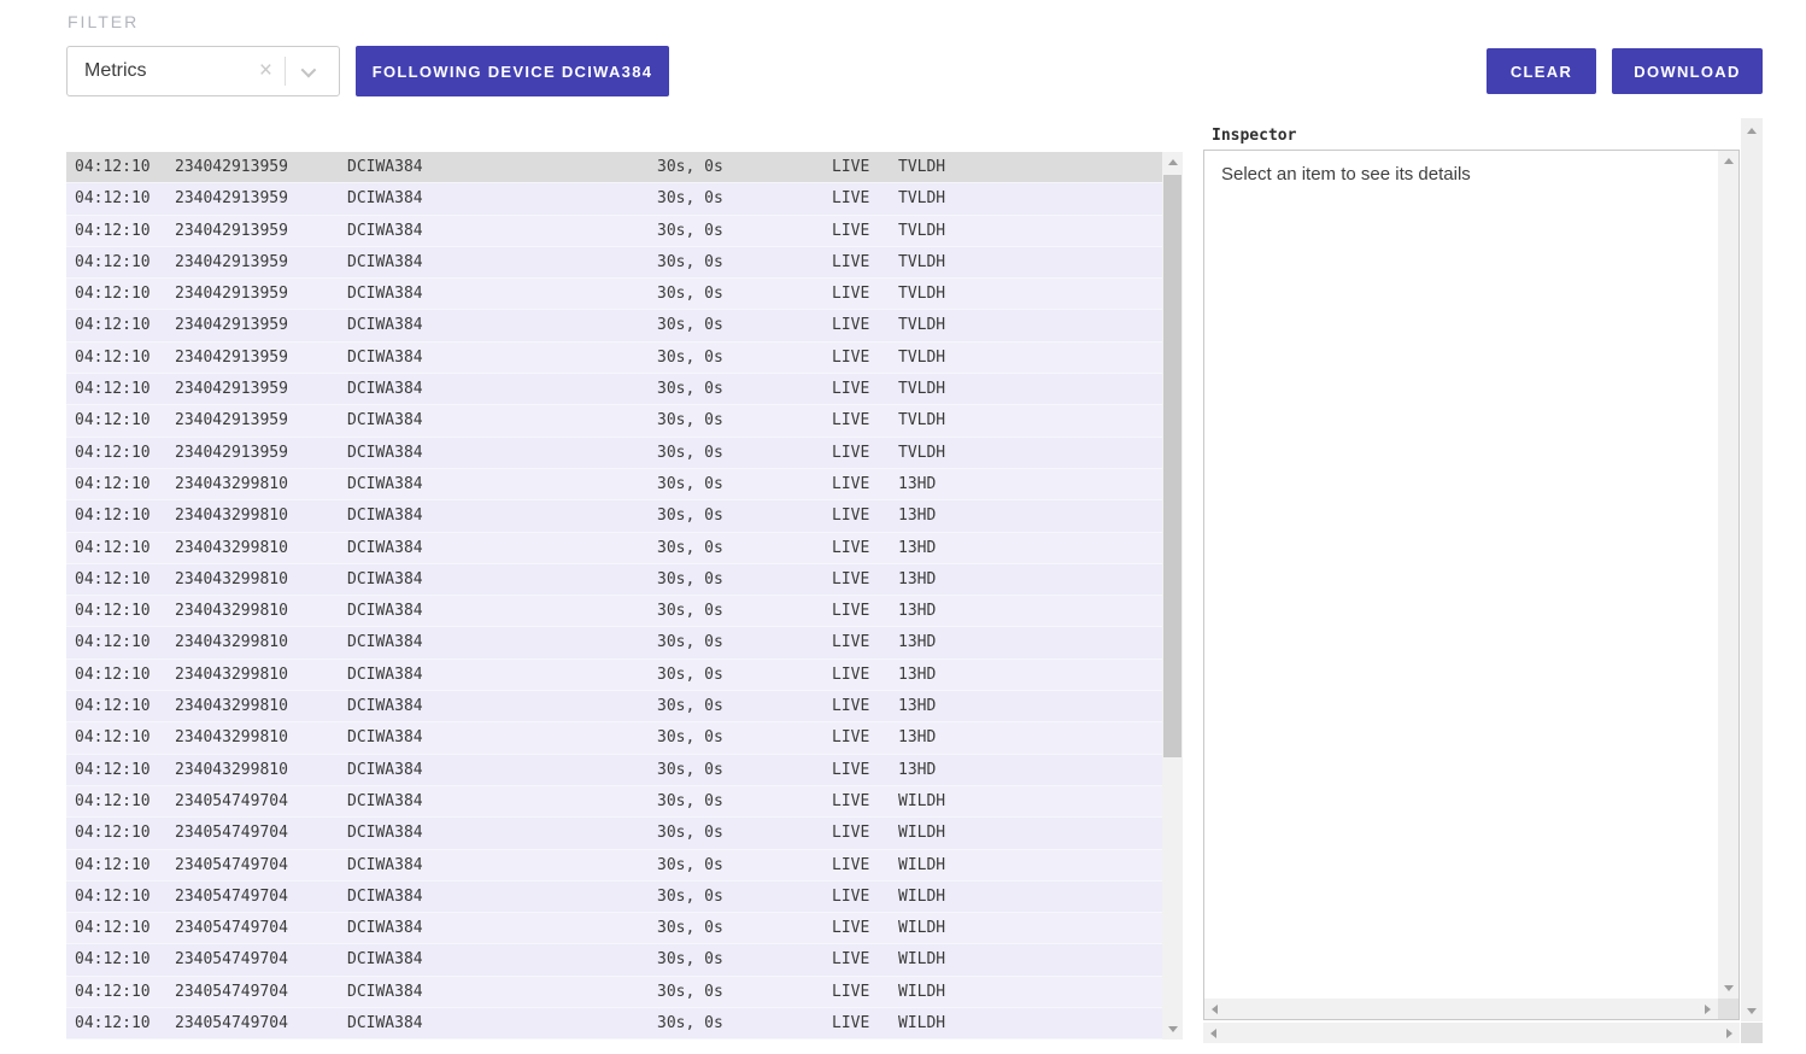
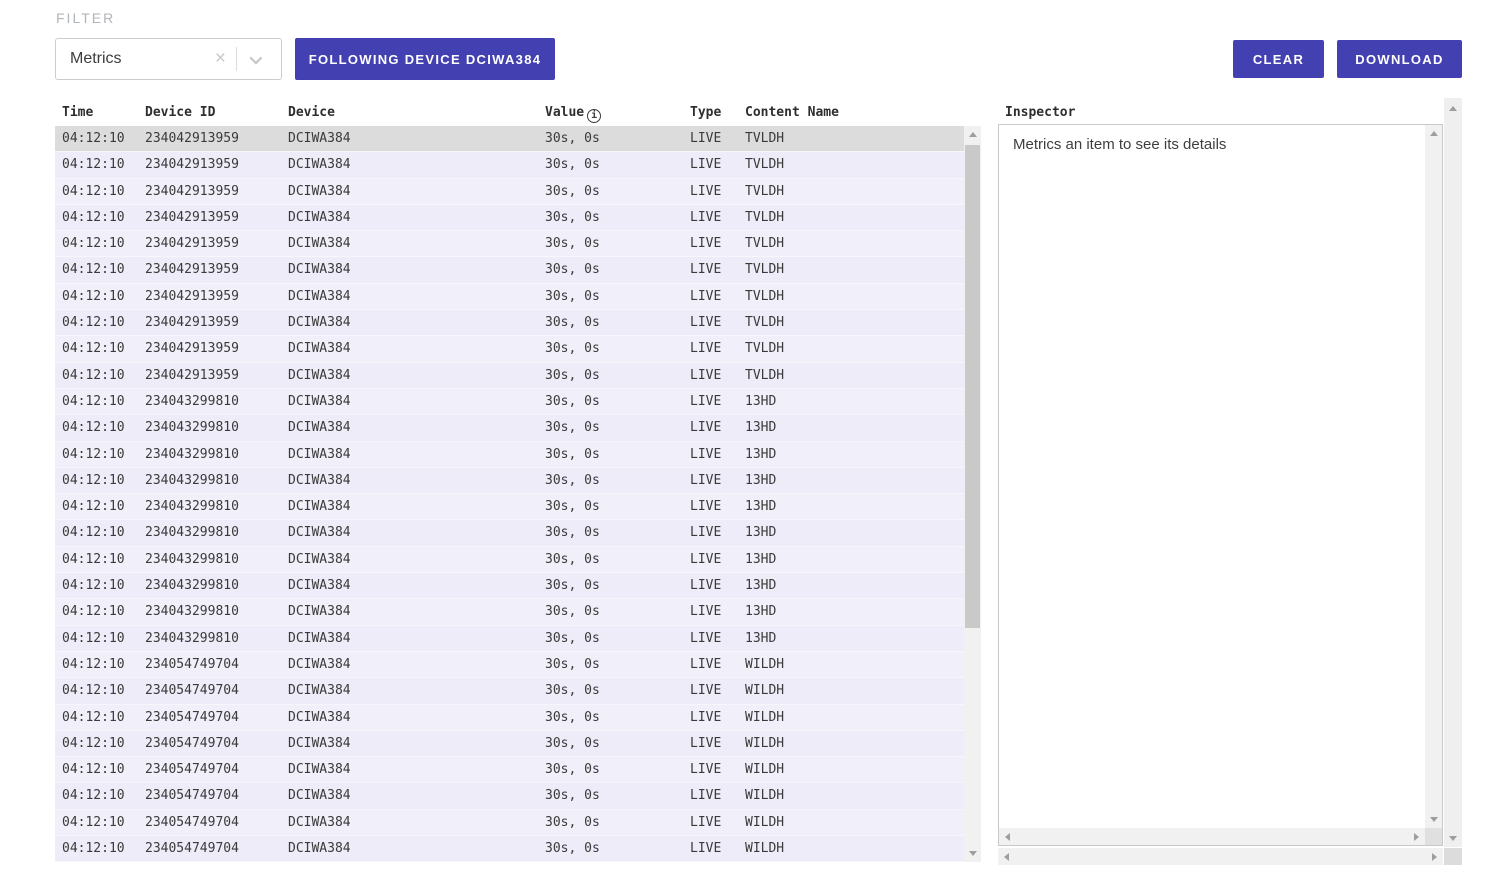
  FILTER
  Metrics
  ×
  FOLLOWING DEVICE DCIWA384
  CLEAR
  DOWNLOAD
+ Time
+ Device ID
+ Device
+ Value i
+ Type
+ Content Name
  04:12:10
  234042913959
  DCIWA384
  30s, 0s
  LIVE
  TVLDH
  04:12:10
  234042913959
  DCIWA384
  30s, 0s
  LIVE
  TVLDH
  04:12:10
  234042913959
  DCIWA384
  30s, 0s
  LIVE
  TVLDH
  04:12:10
  234042913959
  DCIWA384
  30s, 0s
  LIVE
  TVLDH
  04:12:10
  234042913959
  DCIWA384
  30s, 0s
  LIVE
  TVLDH
  04:12:10
  234042913959
  DCIWA384
  30s, 0s
  LIVE
  TVLDH
  04:12:10
  234042913959
  DCIWA384
  30s, 0s
  LIVE
  TVLDH
  04:12:10
  234042913959
  DCIWA384
  30s, 0s
  LIVE
  TVLDH
  04:12:10
  234042913959
  DCIWA384
  30s, 0s
  LIVE
  TVLDH
  04:12:10
  234042913959
  DCIWA384
  30s, 0s
  LIVE
  TVLDH
  04:12:10
  234043299810
  DCIWA384
  30s, 0s
  LIVE
  13HD
  04:12:10
  234043299810
  DCIWA384
  30s, 0s
  LIVE
  13HD
  04:12:10
  234043299810
  DCIWA384
  30s, 0s
  LIVE
  13HD
  04:12:10
  234043299810
  DCIWA384
  30s, 0s
  LIVE
  13HD
  04:12:10
  234043299810
  DCIWA384
  30s, 0s
  LIVE
  13HD
  04:12:10
  234043299810
  DCIWA384
  30s, 0s
  LIVE
  13HD
  04:12:10
  234043299810
  DCIWA384
  30s, 0s
  LIVE
  13HD
  04:12:10
  234043299810
  DCIWA384
  30s, 0s
  LIVE
  13HD
  04:12:10
  234043299810
  DCIWA384
  30s, 0s
  LIVE
  13HD
  04:12:10
  234043299810
  DCIWA384
  30s, 0s
  LIVE
  13HD
  04:12:10
  234054749704
  DCIWA384
  30s, 0s
  LIVE
  WILDH
  04:12:10
  234054749704
  DCIWA384
  30s, 0s
  LIVE
  WILDH
  04:12:10
  234054749704
  DCIWA384
  30s, 0s
  LIVE
  WILDH
  04:12:10
  234054749704
  DCIWA384
  30s, 0s
  LIVE
  WILDH
  04:12:10
  234054749704
  DCIWA384
  30s, 0s
  LIVE
  WILDH
  04:12:10
  234054749704
  DCIWA384
  30s, 0s
  LIVE
  WILDH
  04:12:10
  234054749704
  DCIWA384
  30s, 0s
  LIVE
  WILDH
  04:12:10
  234054749704
  DCIWA384
  30s, 0s
  LIVE
  WILDH
  Inspector
- Select an item to see its details
+ Metrics an item to see its details
